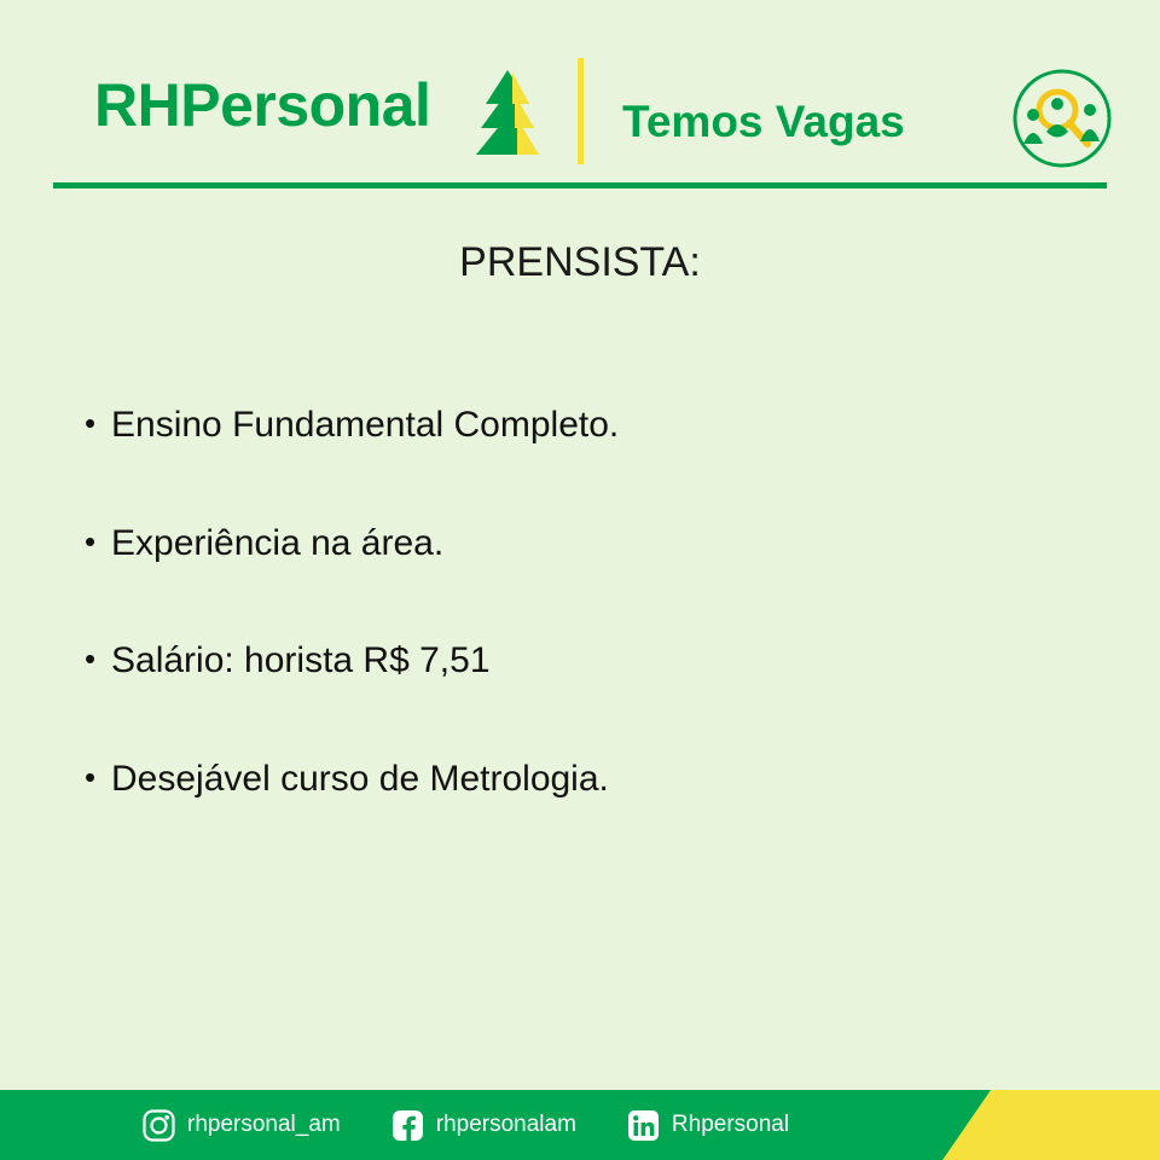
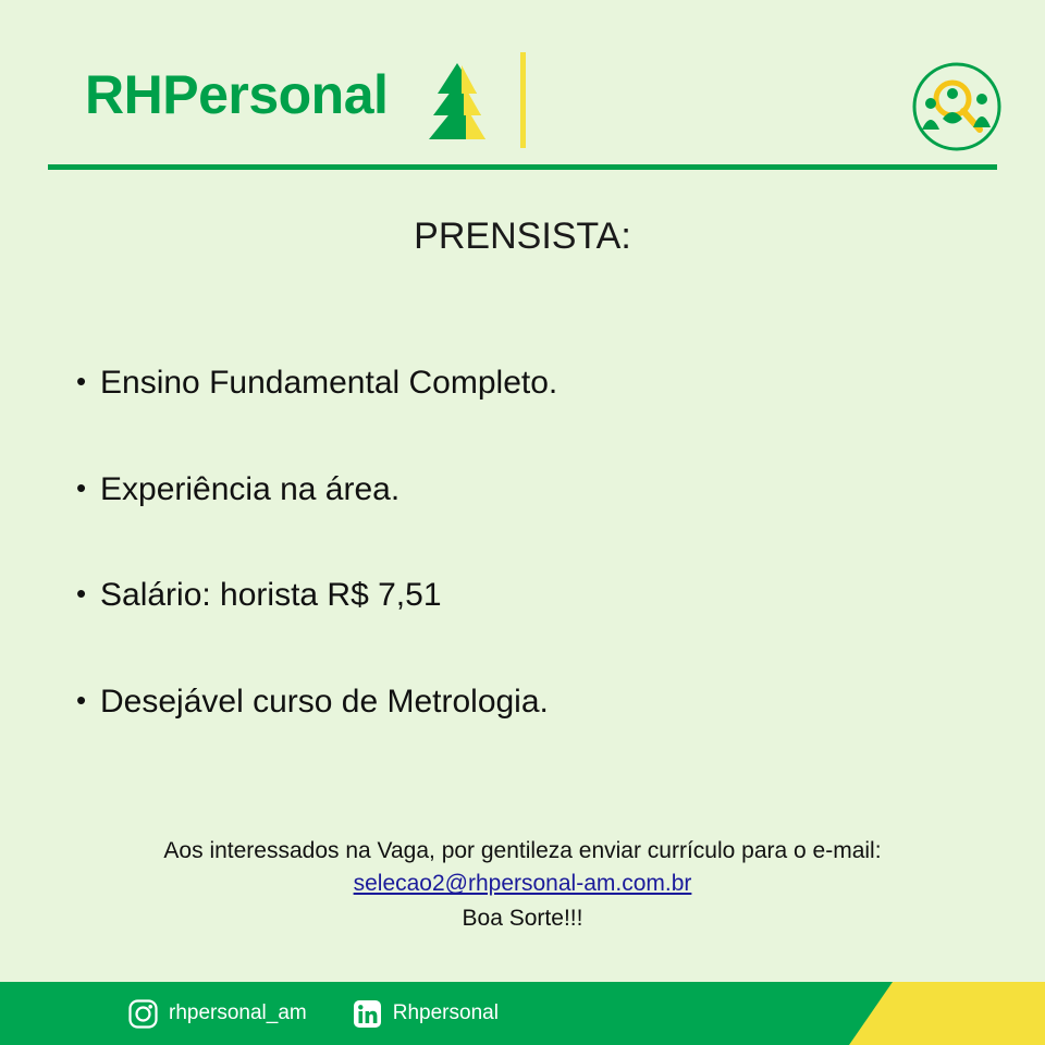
  RHPersonal
- Temos Vagas
  PRENSISTA:
  •
  Ensino Fundamental Completo.
  •
  Experiência na área.
  •
  Salário: horista R$ 7,51
  •
  Desejável curso de Metrologia.
+ Aos interessados na Vaga, por gentileza enviar currículo para o e-mail:
+ selecao2@rhpersonal-am.com.br
+ Boa Sorte!!!
  rhpersonal_am
- rhpersonalam
  Rhpersonal
